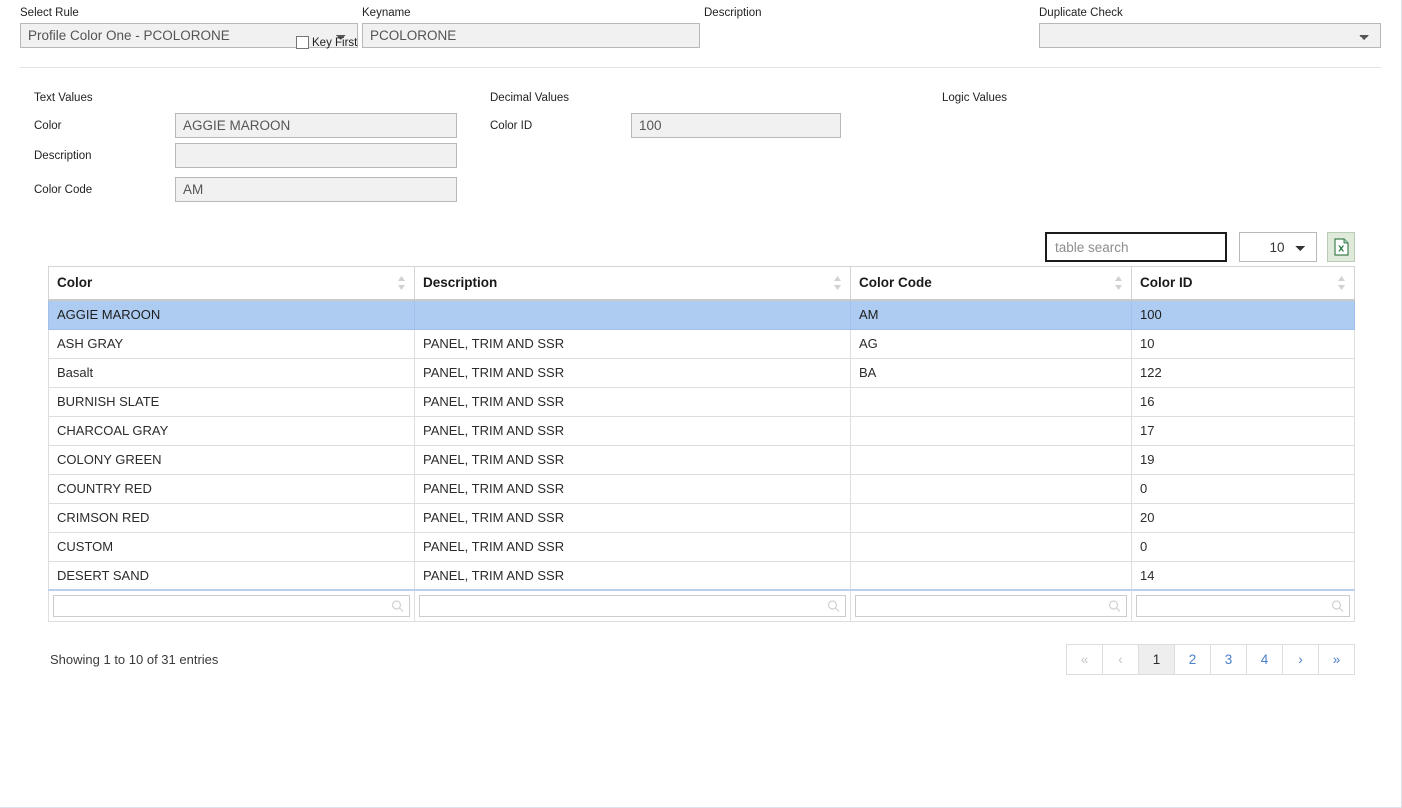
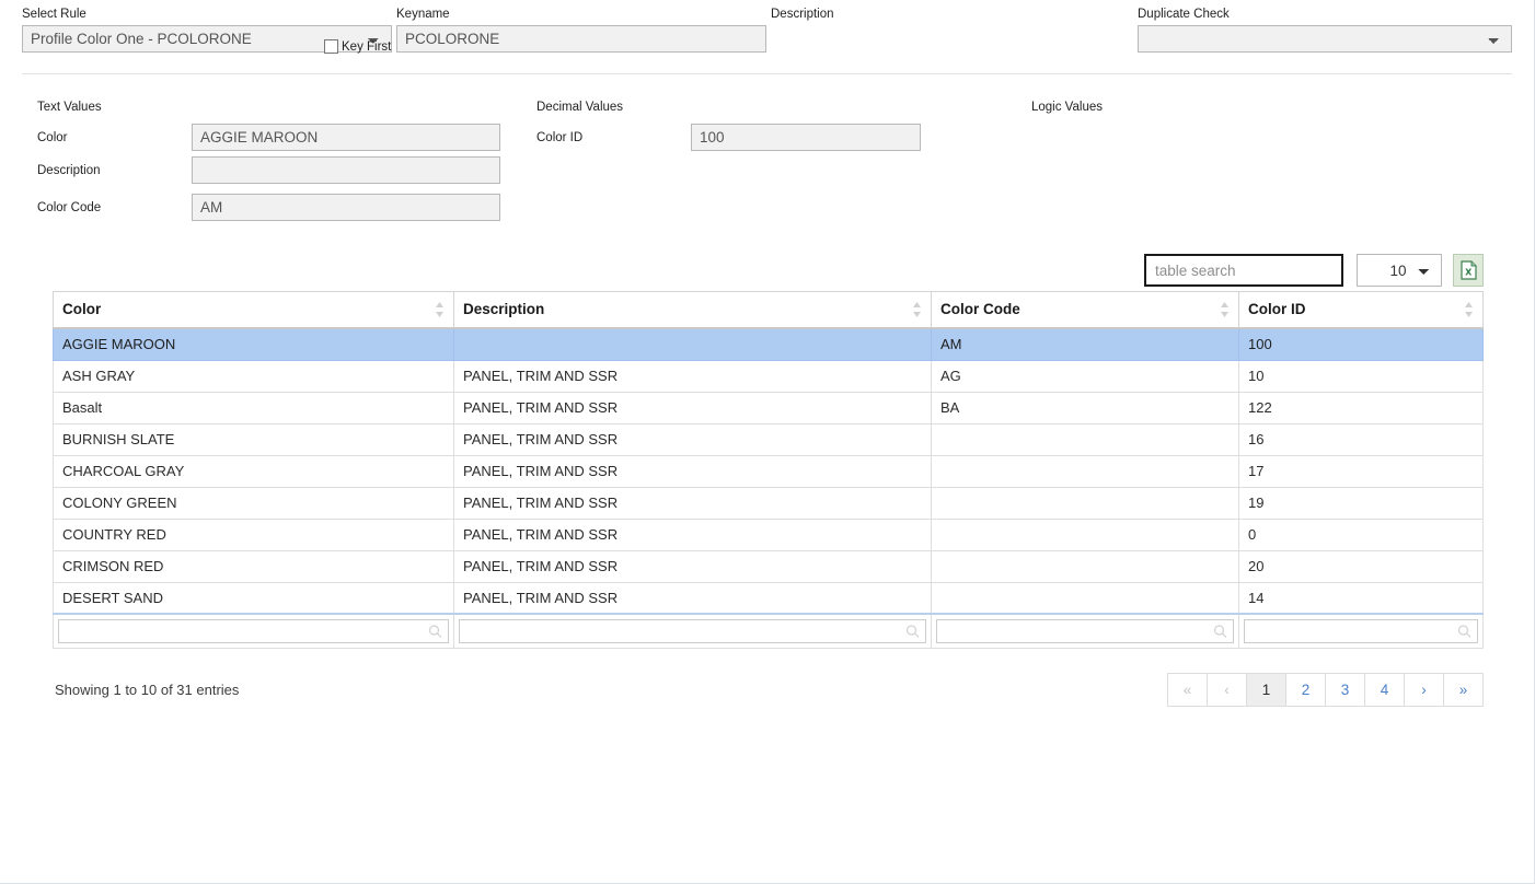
  Select Rule
  Profile Color One - PCOLORONE
  Keyname
  PCOLORONE
  Description
  Duplicate Check
  Key First
  Text Values
  Decimal Values
  Logic Values
  Color
  AGGIE MAROON
  Description
  Color Code
  AM
  Color ID
  100
  table search
  10
  X
  Color	Description	Color Code	Color ID
  AGGIE MAROON		AM	100
  ASH GRAY	PANEL, TRIM AND SSR	AG	10
  Basalt	PANEL, TRIM AND SSR	BA	122
  BURNISH SLATE	PANEL, TRIM AND SSR		16
  CHARCOAL GRAY	PANEL, TRIM AND SSR		17
  COLONY GREEN	PANEL, TRIM AND SSR		19
  COUNTRY RED	PANEL, TRIM AND SSR		0
  CRIMSON RED	PANEL, TRIM AND SSR		20
- CUSTOM	PANEL, TRIM AND SSR		0
  DESERT SAND	PANEL, TRIM AND SSR		14
  Showing 1 to 10 of 31 entries
  «
  ‹
  1
  2
  3
  4
  ›
  »
